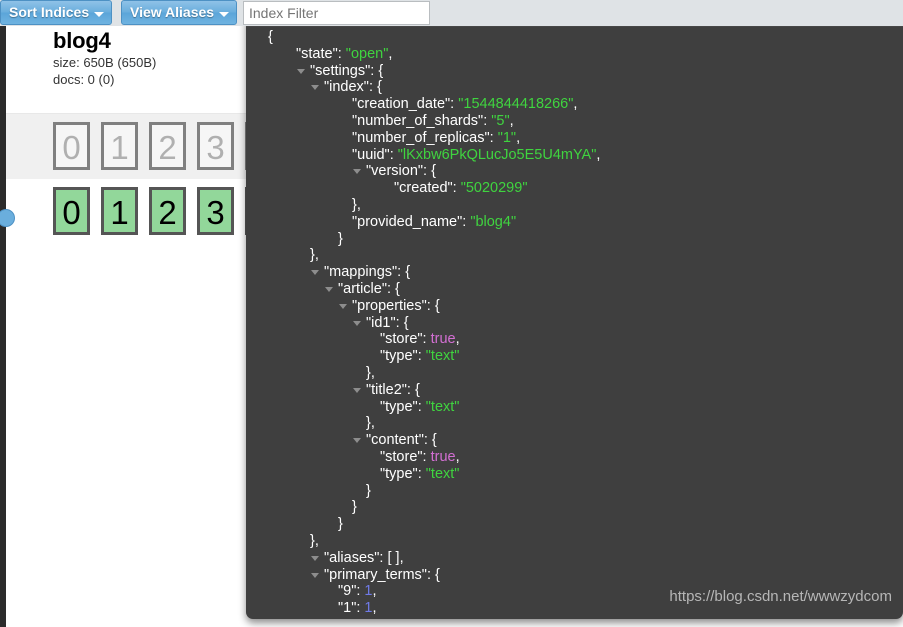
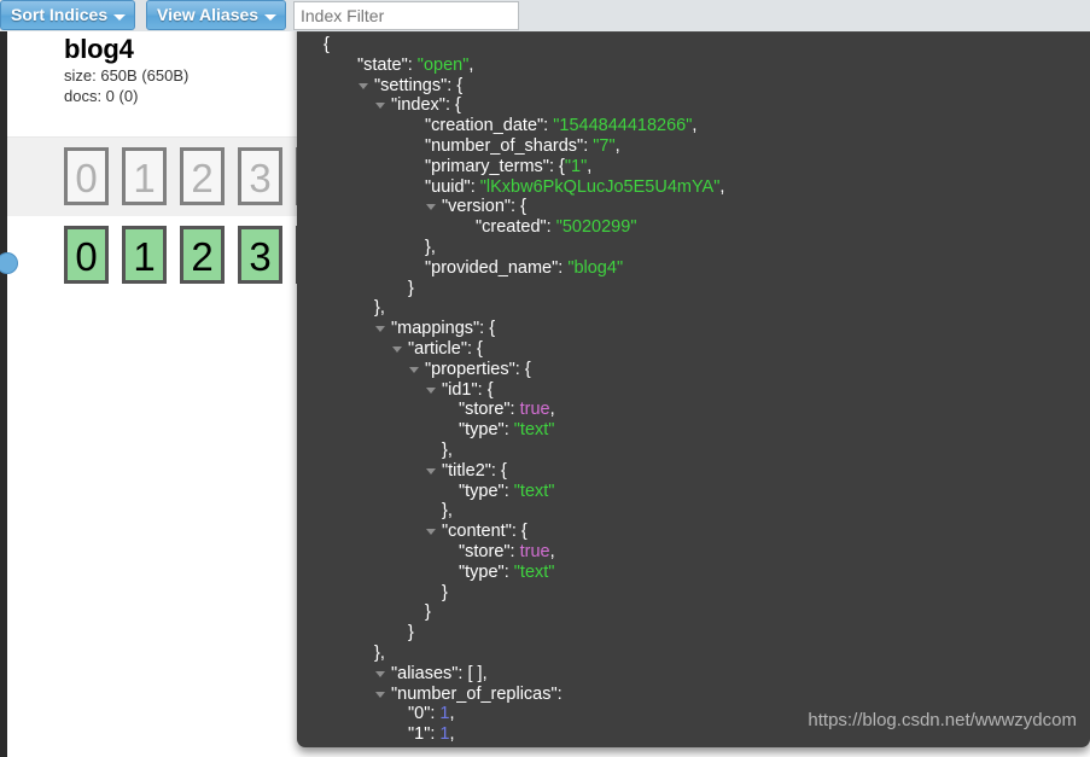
  blog4
  size: 650B (650B)
  docs: 0 (0)
  0
  1
  2
  3
  0
  1
  2
  3
  {
  "state": "open",
  "settings": {
  "index": {
  "creation_date": "1544844418266",
- "number_of_shards": "5",
+ "number_of_shards": "7",
- "number_of_replicas": "1",
+ "primary_terms": {"1",
  "uuid": "lKxbw6PkQLucJo5E5U4mYA",
  "version": {
  "created": "5020299"
  },
  "provided_name": "blog4"
  }
  },
  "mappings": {
  "article": {
  "properties": {
  "id1": {
  "store": true,
  "type": "text"
  },
  "title2": {
  "type": "text"
  },
  "content": {
  "store": true,
  "type": "text"
  }
  }
  }
  },
  "aliases": [ ],
- "primary_terms": {
+ "number_of_replicas":
- "9": 1,
+ "0": 1,
  "1": 1,
  https://blog.csdn.net/wwwzydcom
  Sort Indices
  View Aliases
  Index Filter
